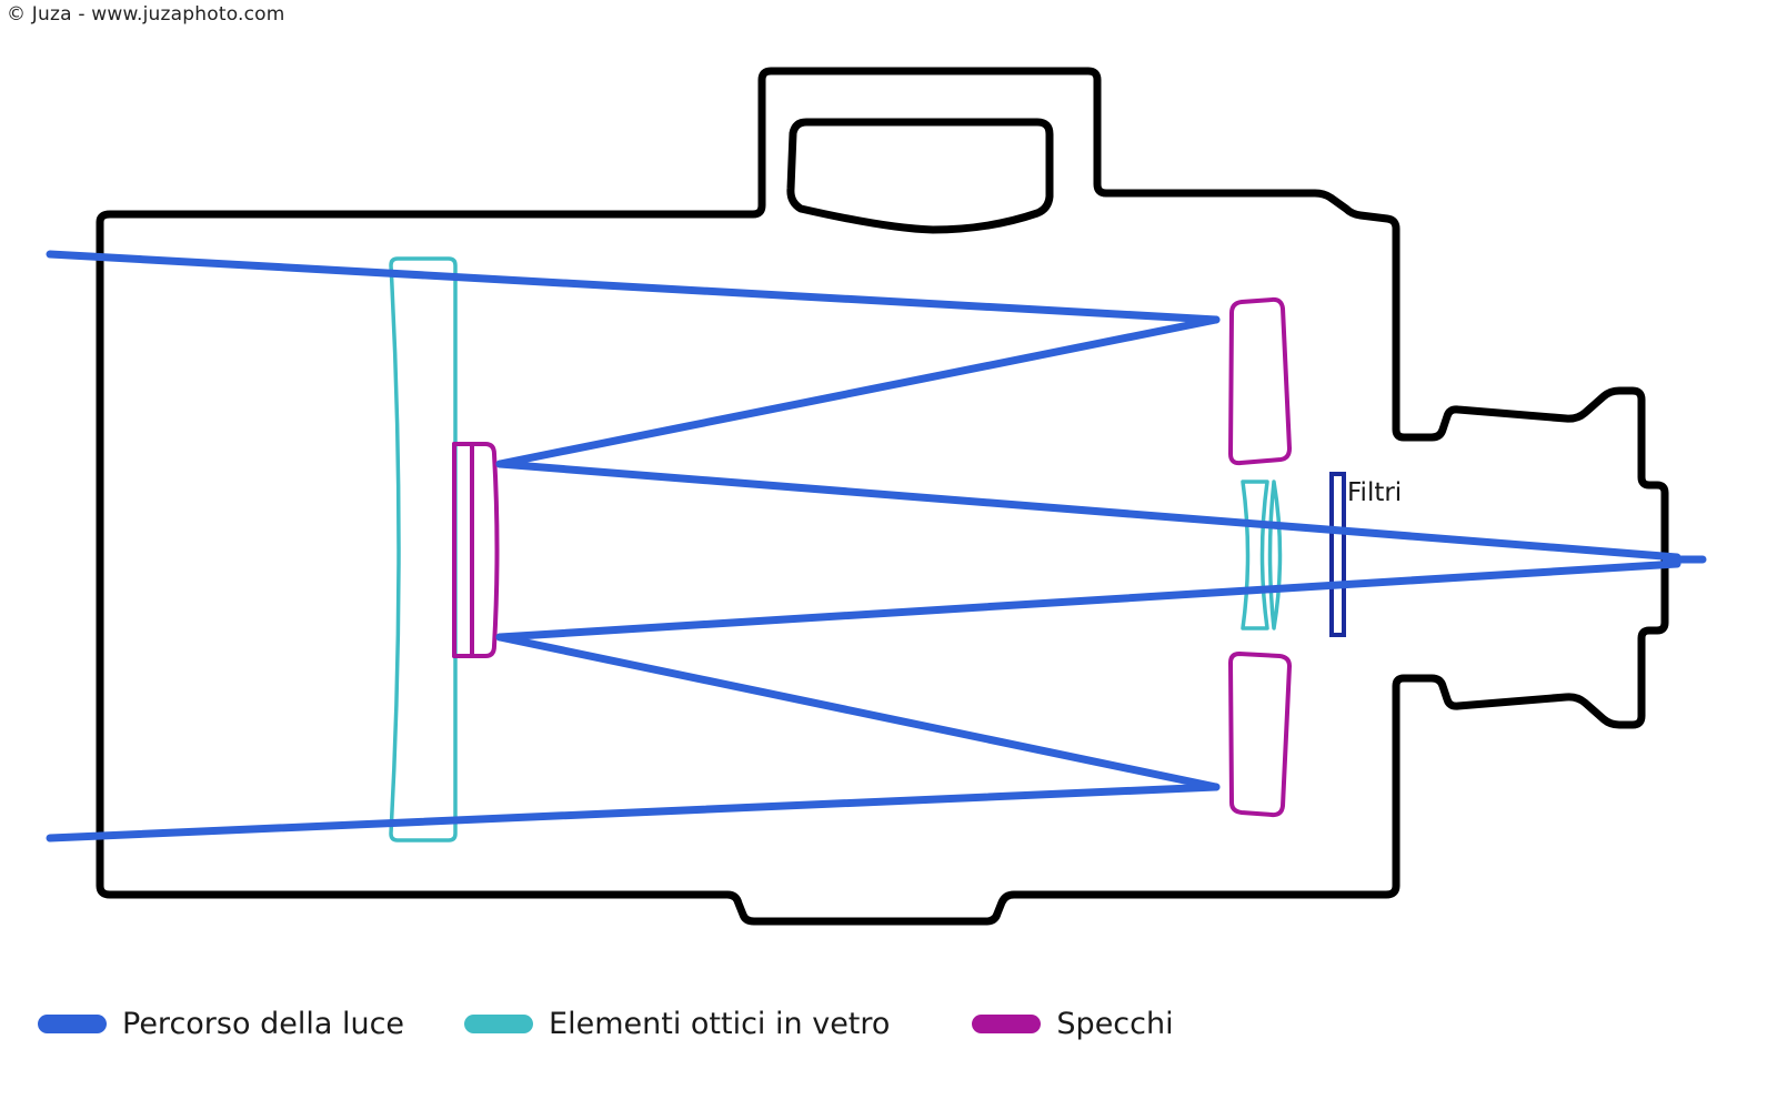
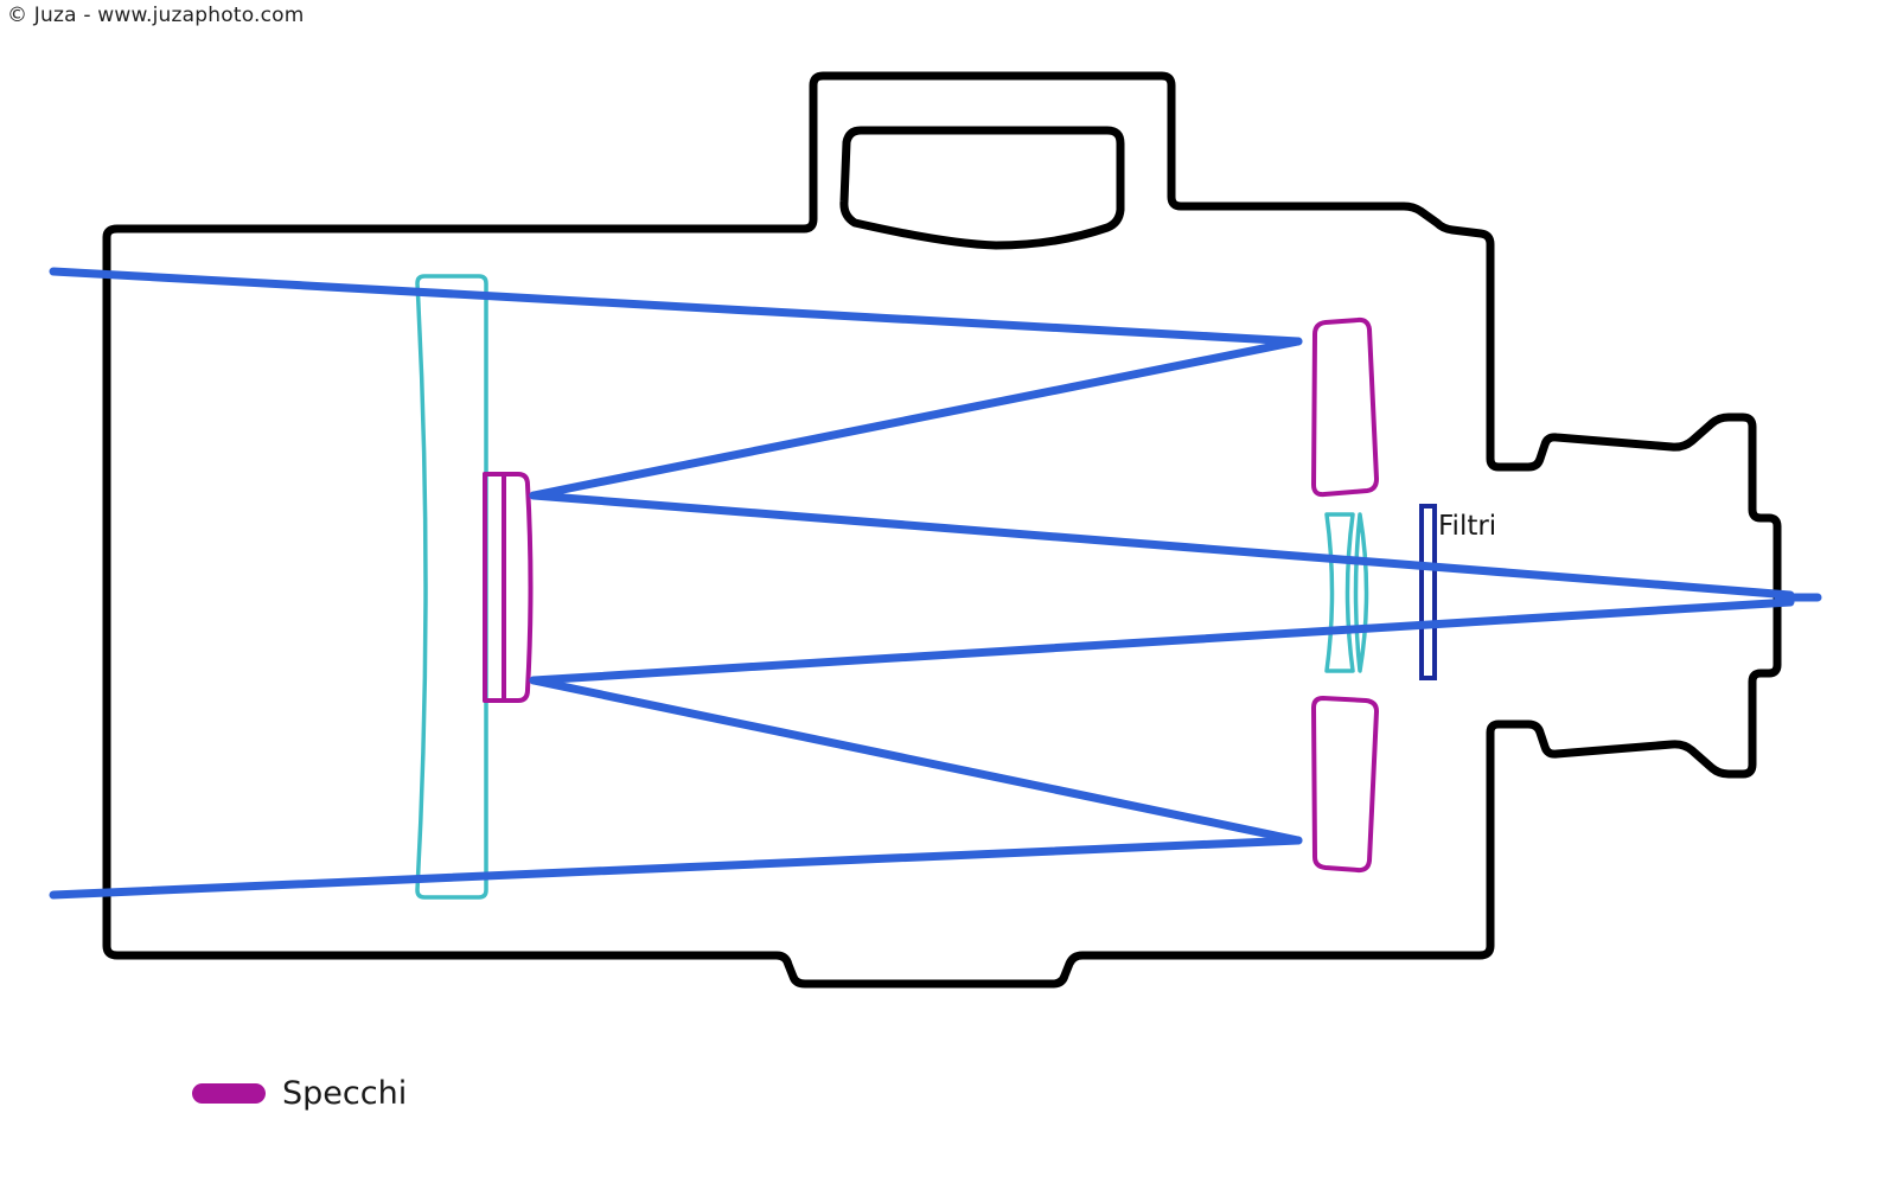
  © Juza - www.juzaphoto.com
  Filtri
- Percorso della luce
- Elementi ottici in vetro
  Specchi
